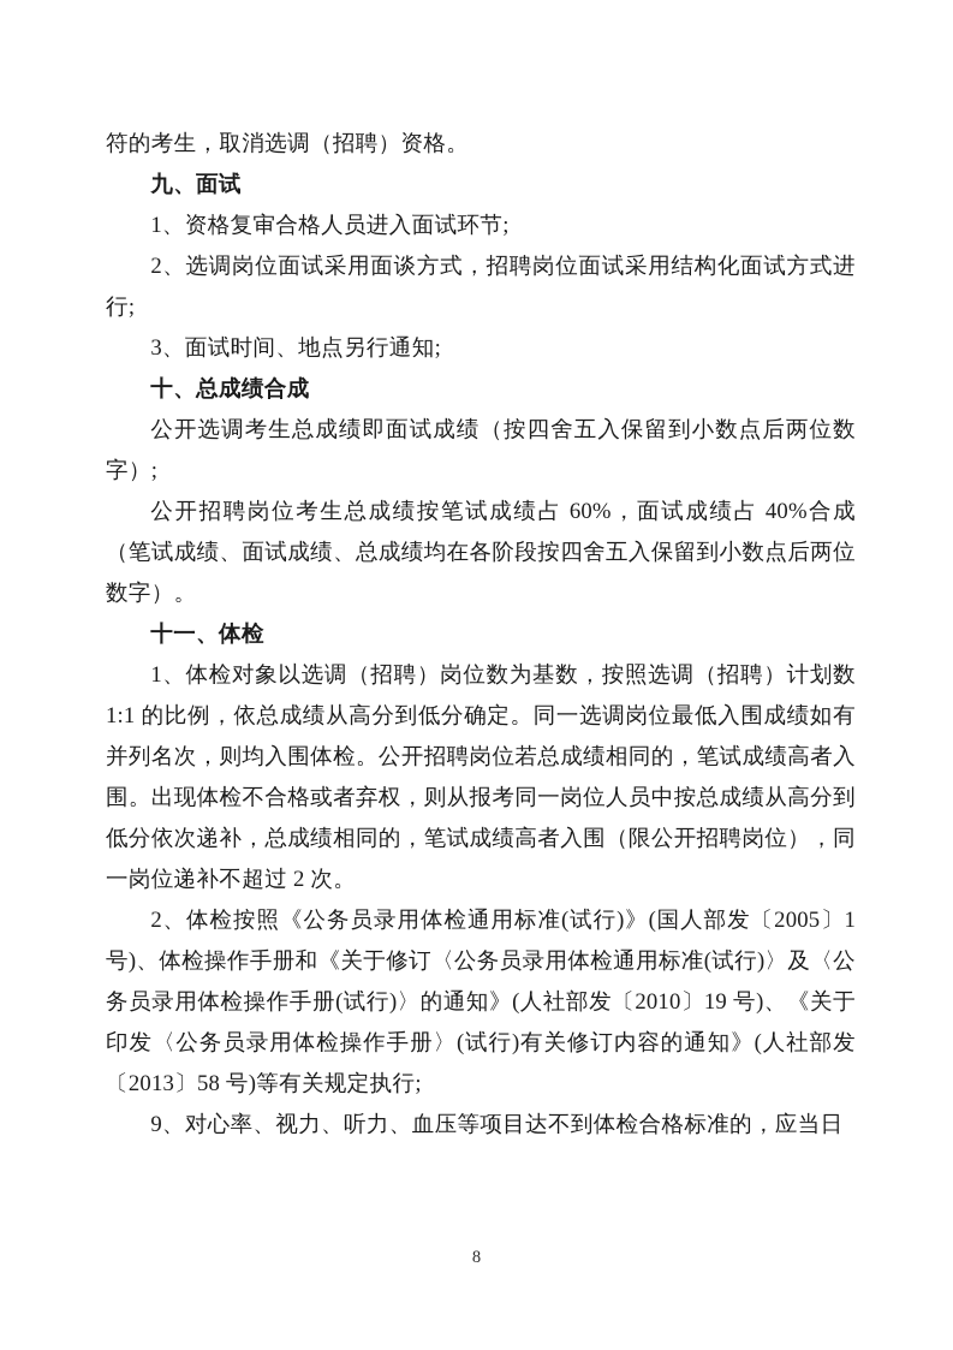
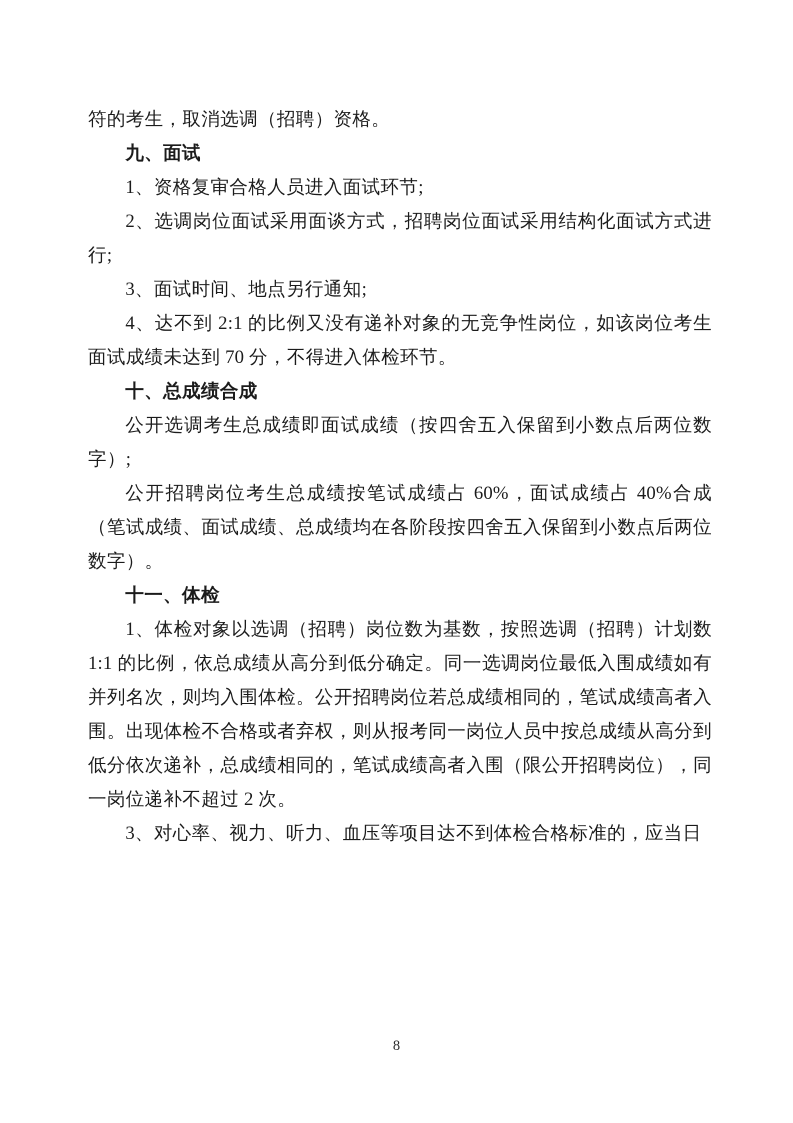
  符的考生，取消选调（招聘）资格。
  九、面试
  1、资格复审合格人员进入面试环节;
  2、选调岗位面试采用面谈方式，招聘岗位面试采用结构化面试方式进行;
  3、面试时间、地点另行通知;
+ 4、达不到 2:1 的比例又没有递补对象的无竞争性岗位，如该岗位考生面试成绩未达到 70 分，不得进入体检环节。
  十、总成绩合成
  公开选调考生总成绩即面试成绩（按四舍五入保留到小数点后两位数字）;
  公开招聘岗位考生总成绩按笔试成绩占 60%，面试成绩占 40%合成（笔试成绩、面试成绩、总成绩均在各阶段按四舍五入保留到小数点后两位数字）。
  十一、体检
  1、体检对象以选调（招聘）岗位数为基数，按照选调（招聘）计划数 1:1 的比例，依总成绩从高分到低分确定。同一选调岗位最低入围成绩如有并列名次，则均入围体检。公开招聘岗位若总成绩相同的，笔试成绩高者入围。出现体检不合格或者弃权，则从报考同一岗位人员中按总成绩从高分到低分依次递补，总成绩相同的，笔试成绩高者入围（限公开招聘岗位），同一岗位递补不超过 2 次。
- 2、体检按照《公务员录用体检通用标准(试行)》(国人部发〔2005〕1号)、体检操作手册和《关于修订〈公务员录用体检通用标准(试行)〉及〈公务员录用体检操作手册(试行)〉的通知》(人社部发〔2010〕19 号)、《关于印发〈公务员录用体检操作手册〉(试行)有关修订内容的通知》(人社部发〔2013〕58 号)等有关规定执行;
- 9、对心率、视力、听力、血压等项目达不到体检合格标准的，应当日
+ 3、对心率、视力、听力、血压等项目达不到体检合格标准的，应当日
  8
